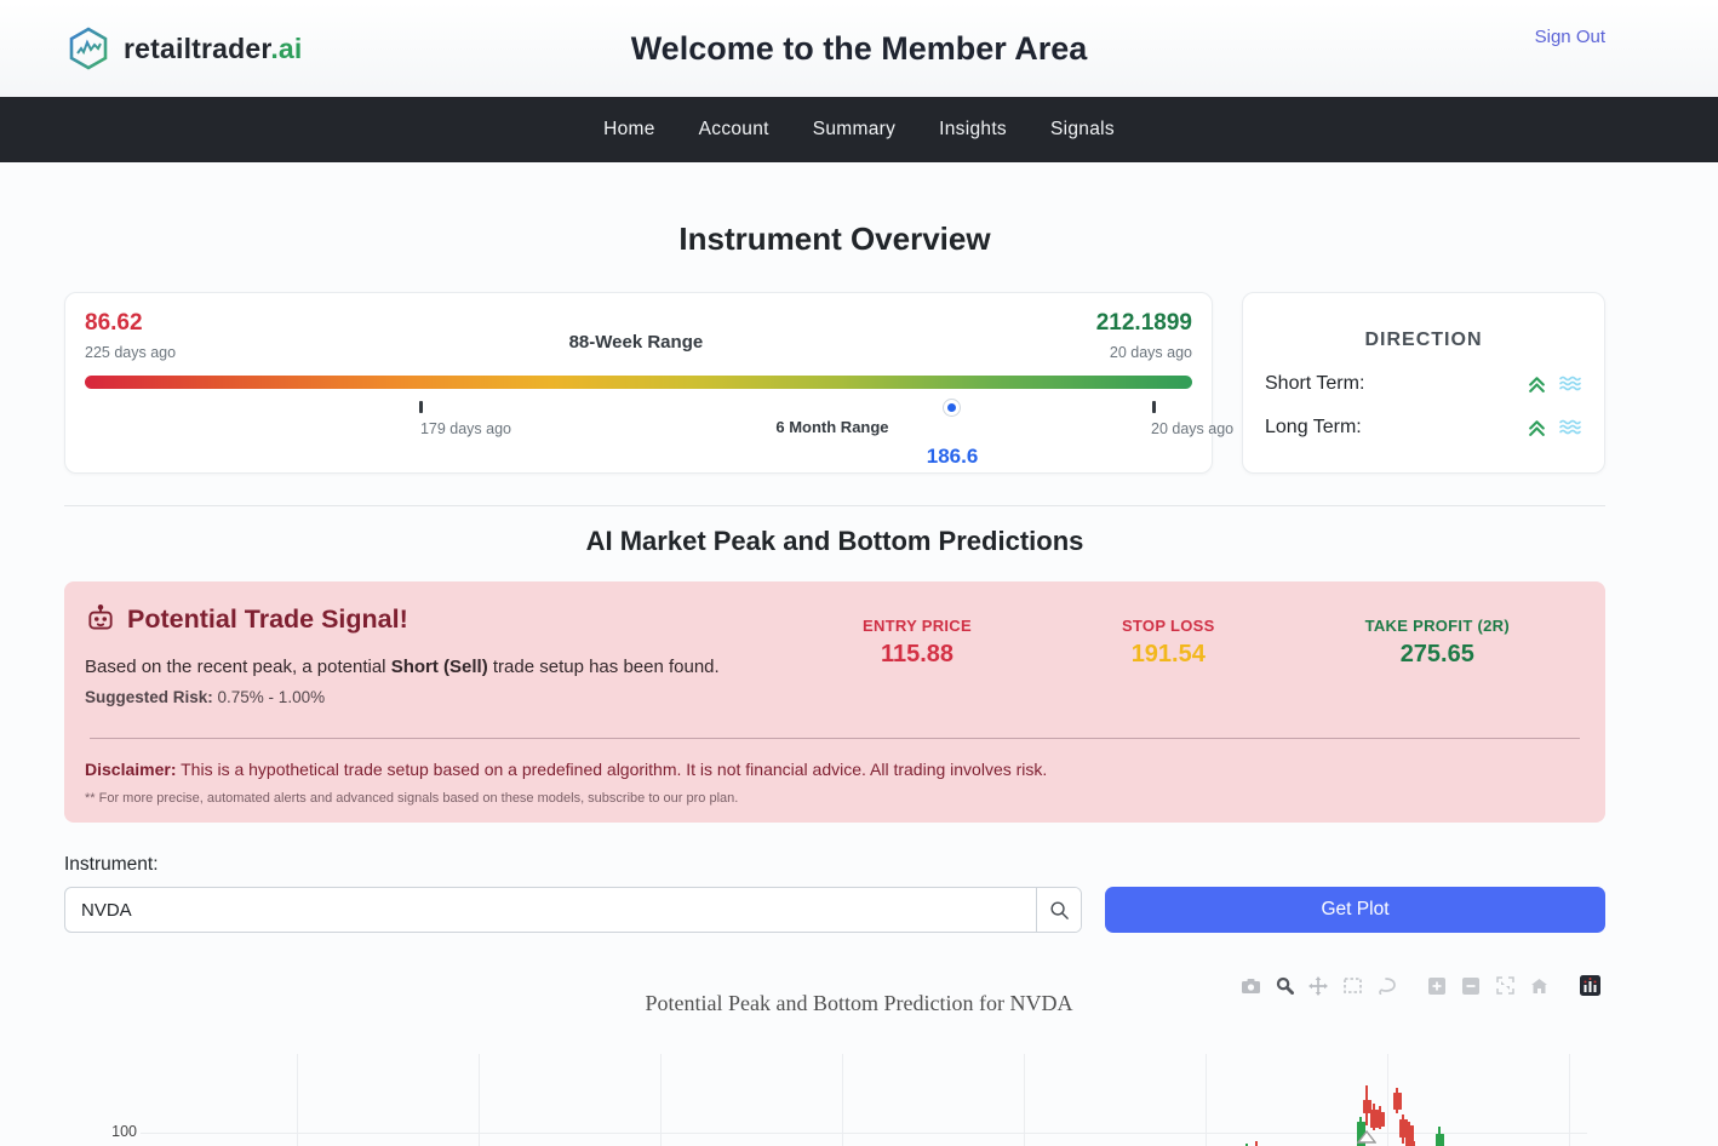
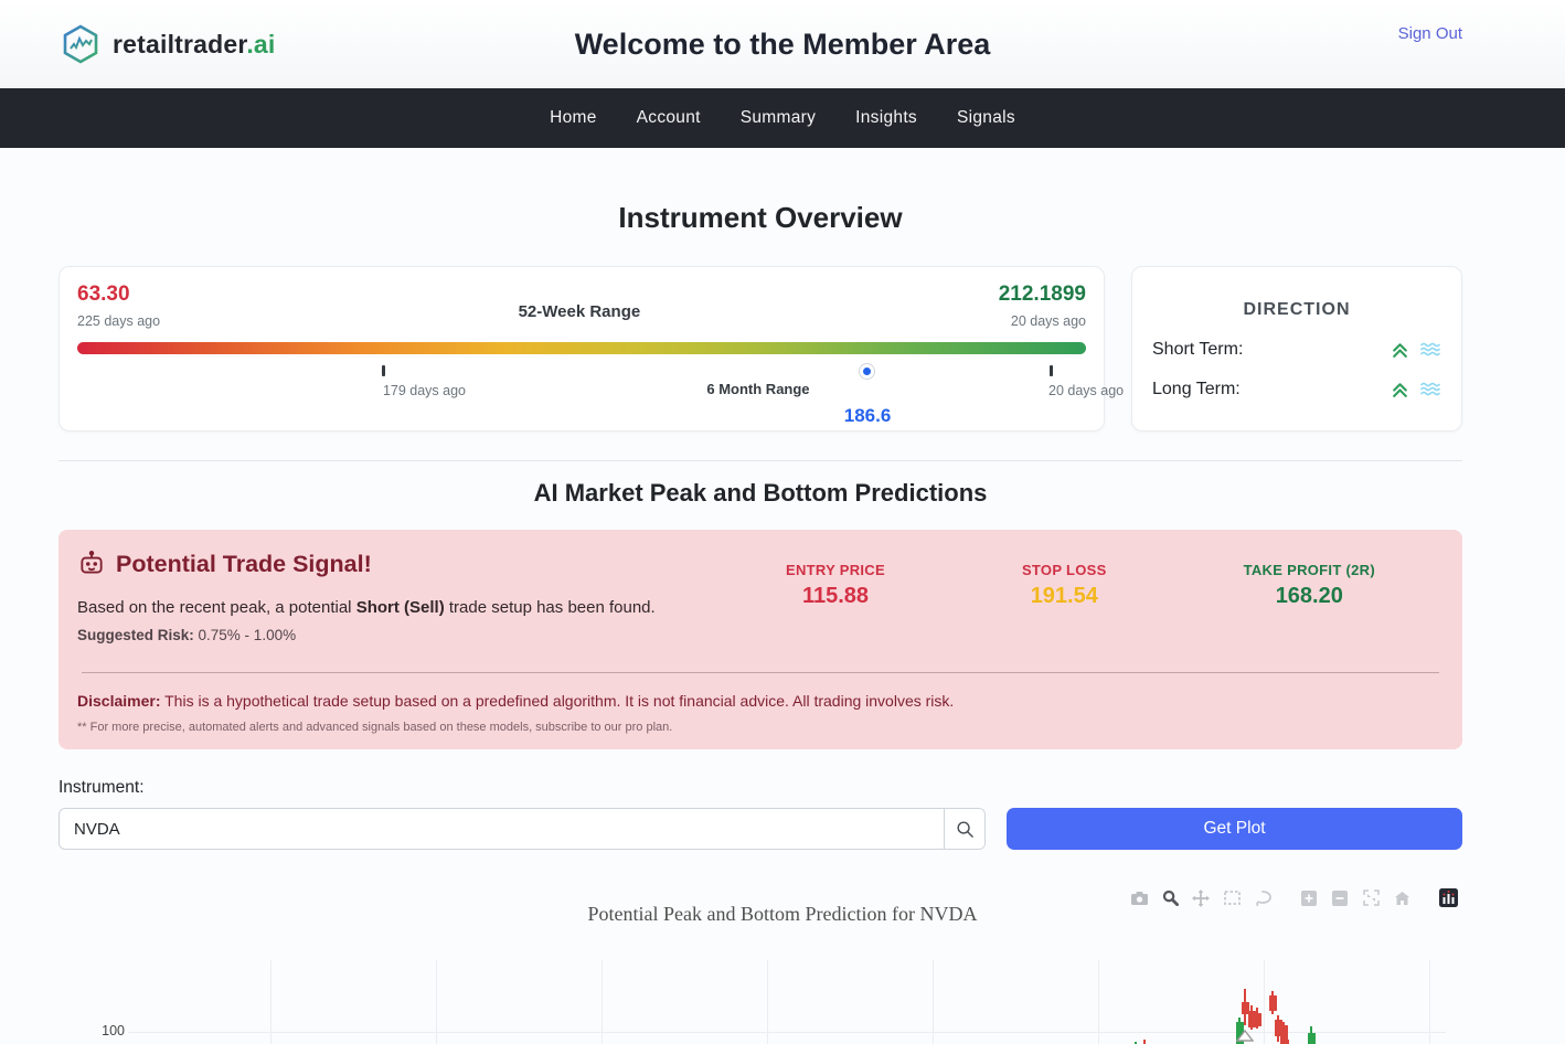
  retailtrader.ai
  Welcome to the Member Area
  Sign Out
  Home
  Account
  Summary
  Insights
  Signals
  Instrument Overview
- 86.62
+ 63.30
  225 days ago
- 88-Week Range
+ 52-Week Range
  212.1899
  20 days ago
  179 days ago
  6 Month Range
  186.6
  20 days ago
  DIRECTION
  Short Term:
  Long Term:
  AI Market Peak and Bottom Predictions
  Potential Trade Signal!
  Based on the recent peak, a potential Short (Sell) trade setup has been found.
  Suggested Risk: 0.75% - 1.00%
  ENTRY PRICE
  115.88
  STOP LOSS
  191.54
  TAKE PROFIT (2R)
- 275.65
+ 168.20
  Disclaimer: This is a hypothetical trade setup based on a predefined algorithm. It is not financial advice. All trading involves risk.
  ** For more precise, automated alerts and advanced signals based on these models, subscribe to our pro plan.
  Instrument:
  NVDA
  Get Plot
  Potential Peak and Bottom Prediction for NVDA
  100
